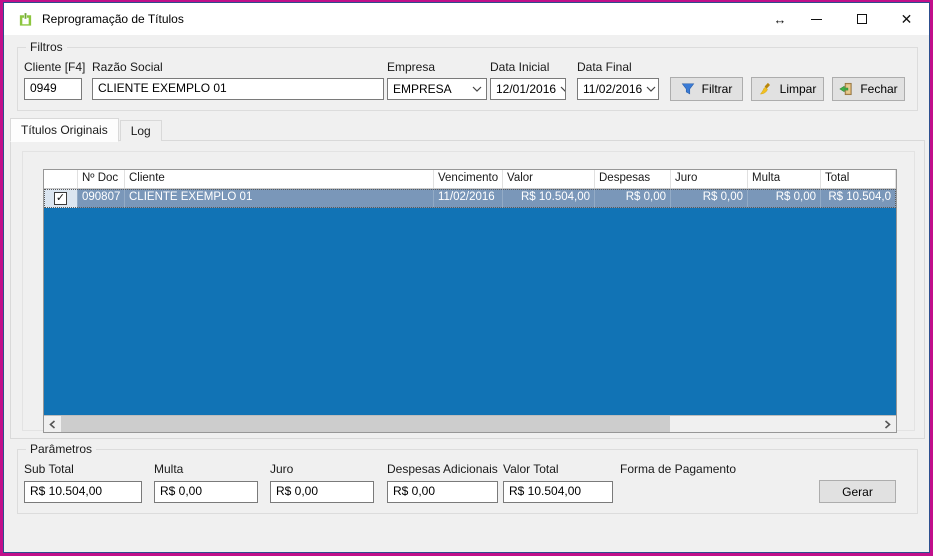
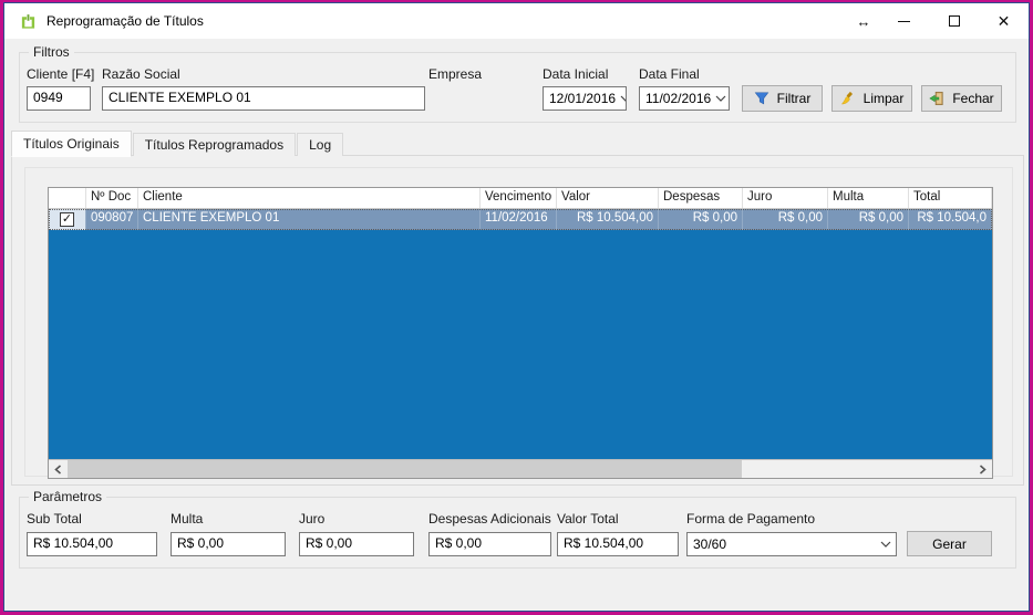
  Reprogramação de Títulos
  ↔
  ✕
  Filtros
  Cliente [F4]
  0949
  Razão Social
  CLIENTE EXEMPLO 01
  Empresa
- EMPRESA
  Data Inicial
  12/01/2016
  Data Final
  11/02/2016
  Filtrar
  Limpar
  Fechar
  Títulos Originais
+ Títulos Reprogramados
  Log
  Nº Doc
  Cliente
  Vencimento
  Valor
  Despesas
  Juro
  Multa
  Total
  ✓
  090807
  CLIENTE EXEMPLO 01
  11/02/2016
  R$ 10.504,00
  R$ 0,00
  R$ 0,00
  R$ 0,00
  R$ 10.504,0
  Parâmetros
  Sub Total
  R$ 10.504,00
  Multa
  R$ 0,00
  Juro
  R$ 0,00
  Despesas Adicionais
  R$ 0,00
  Valor Total
  R$ 10.504,00
  Forma de Pagamento
+ 30/60
  Gerar
